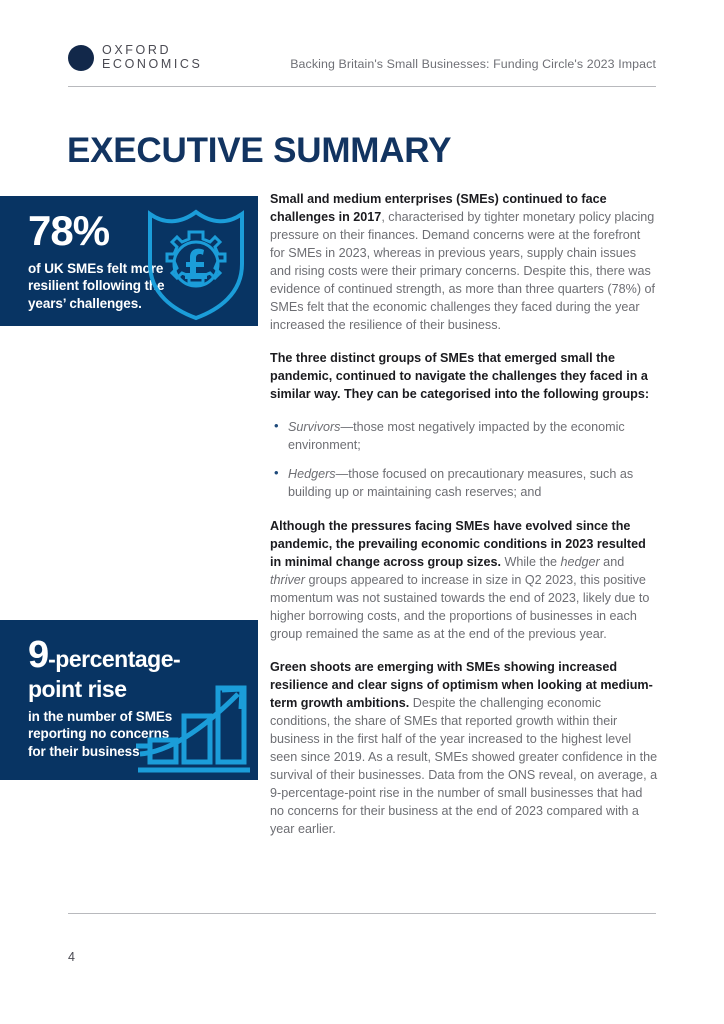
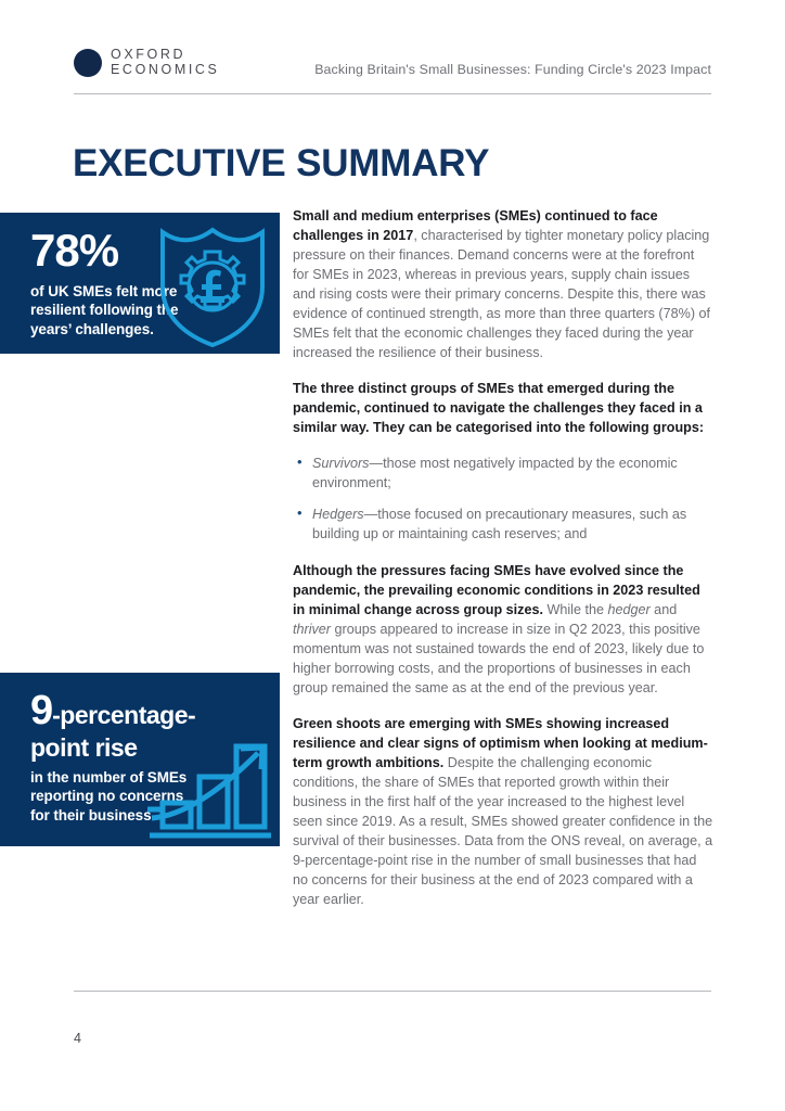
  OXFORD
  ECONOMICS
  Backing Britain's Small Businesses: Funding Circle's 2023 Impact
  EXECUTIVE SUMMARY
  78%
  of UK SMEs felt more resilient following te years’ challenges.
  9-percentage-point rise
  in the number of SMEs reporting no concerns for their business.
  Small and medium enterprises (SMEs) continued to face challenges in 2017, characterised by tighter monetary policy placing pressure on their finances. Demand concerns were at the forefront for SMEs in 2023, whereas in previous years, supply chain issues and rising costs were their primary concerns. Despite this, there was evidence of continued strength, as more than three quarters (78%) of SMEs felt that the economic challenges they faced during the year increased the resilience of their business.
- The three distinct groups of SMEs that emerged small the pandemic, continued to navigate the challenges they faced in a similar way. They can be categorised into the following groups:
+ The three distinct groups of SMEs that emerged during the pandemic, continued to navigate the challenges they faced in a similar way. They can be categorised into the following groups:
  Survivors—those most negatively impacted by the economic environment;
  Hedgers—those focused on precautionary measures, such as building up or maintaining cash reserves; and
  Although the pressures facing SMEs have evolved since the pandemic, the prevailing economic conditions in 2023 resulted in minimal change across group sizes. While the hedger and thriver groups appeared to increase in size in Q2 2023, this positive momentum was not sustained towards the end of 2023, likely due to higher borrowing costs, and the proportions of businesses in each group remained the same as at the end of the previous year.
  Green shoots are emerging with SMEs showing increased resilience and clear signs of optimism when looking at medium-term growth ambitions. Despite the challenging economic conditions, the share of SMEs that reported growth within their business in the first half of the year increased to the highest level seen since 2019. As a result, SMEs showed greater confidence in the survival of their businesses. Data from the ONS reveal, on average, a 9-percentage-point rise in the number of small businesses that had no concerns for their business at the end of 2023 compared with a year earlier.
  4
